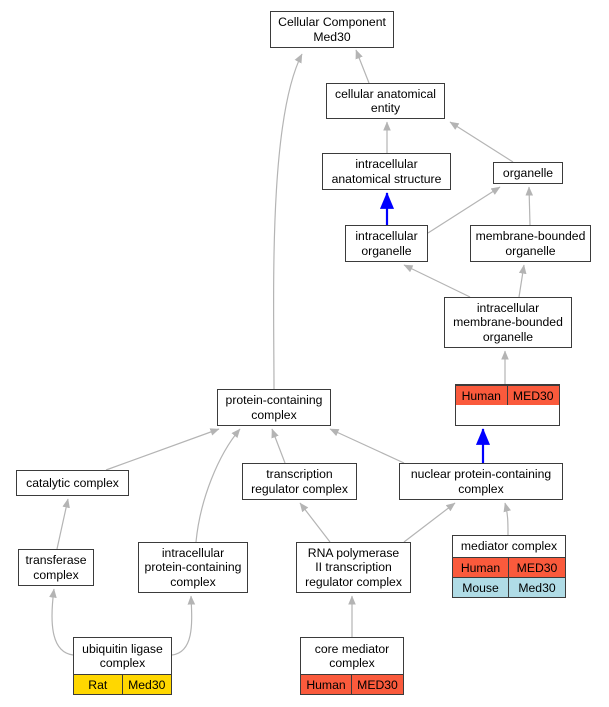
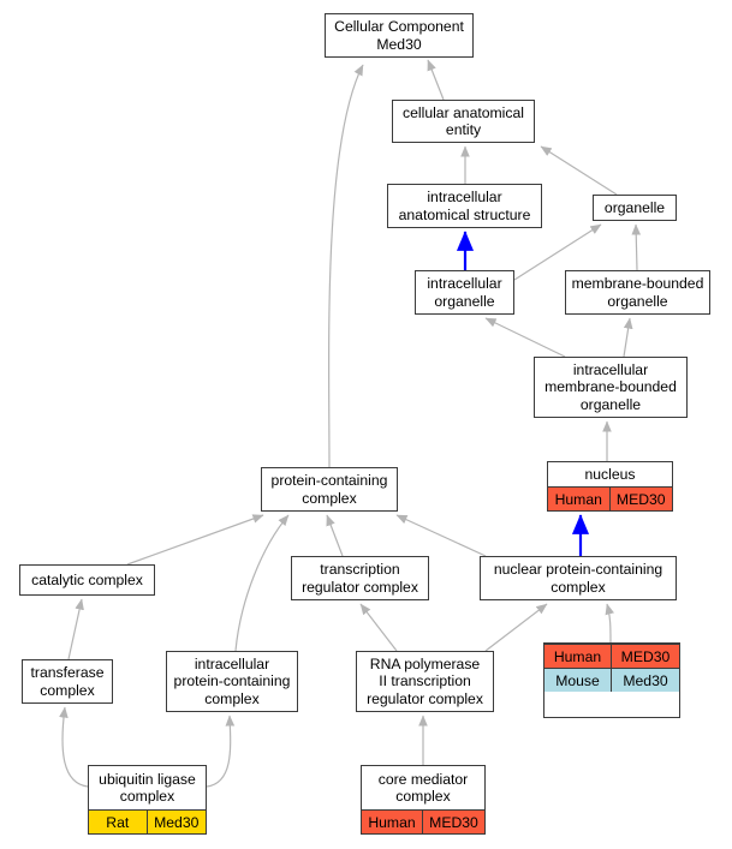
  Cellular Component
  Med30
  cellular anatomical
  entity
  intracellular
  anatomical structure
  organelle
  intracellular
  organelle
  membrane-bounded
  organelle
  intracellular
  membrane-bounded
  organelle
  protein-containing
  complex
+ nucleus
  Human
  MED30
  catalytic complex
  transcription
  regulator complex
  nuclear protein-containing
  complex
  transferase
  complex
  intracellular
  protein-containing
  complex
  RNA polymerase
  II transcription
  regulator complex
- mediator complex
  Human
  MED30
  Mouse
  Med30
  ubiquitin ligase
  complex
  Rat
  Med30
  core mediator
  complex
  Human
  MED30
